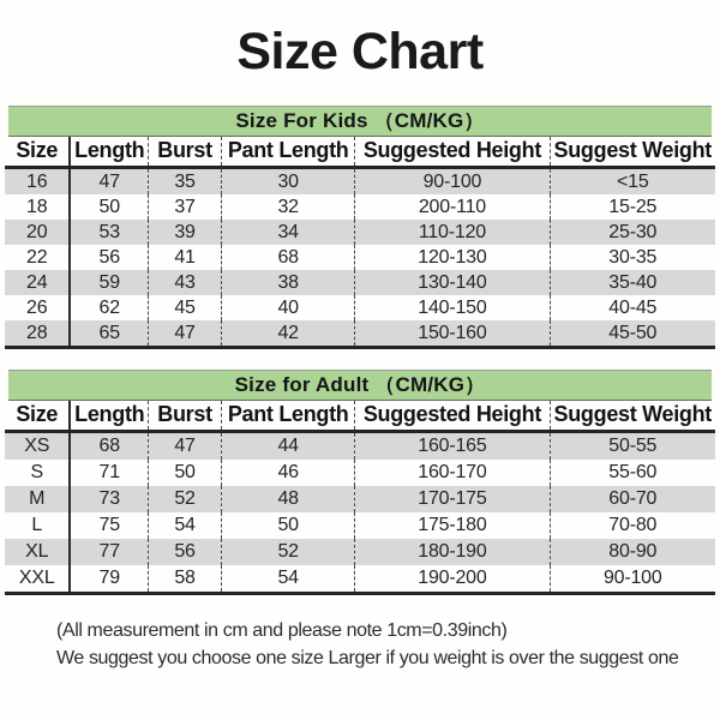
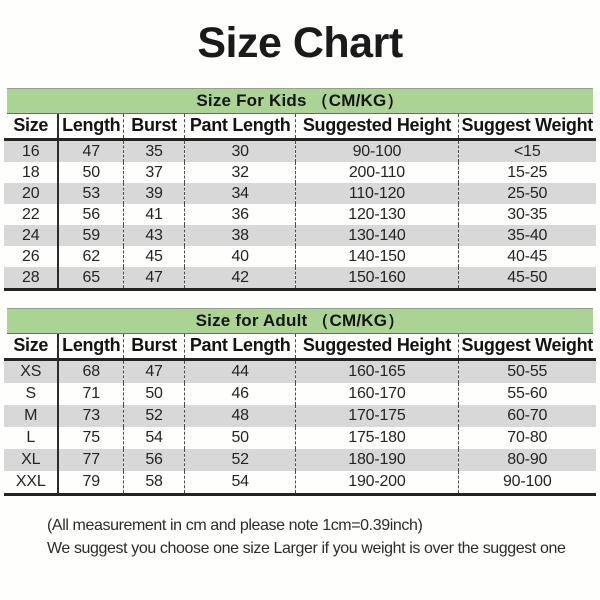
  Size Chart
  Size For Kids （CM/KG）
  Size	Length	Burst	Pant Length	Suggested Height	Suggest Weight
  16	47	35	30	90-100	<15
  18	50	37	32	200-110	15-25
- 20	53	39	34	110-120	25-30
+ 20	53	39	34	110-120	25-50
- 22	56	41	68	120-130	30-35
+ 22	56	41	36	120-130	30-35
  24	59	43	38	130-140	35-40
  26	62	45	40	140-150	40-45
  28	65	47	42	150-160	45-50
  Size for Adult （CM/KG）
  Size	Length	Burst	Pant Length	Suggested Height	Suggest Weight
  XS	68	47	44	160-165	50-55
  S	71	50	46	160-170	55-60
  M	73	52	48	170-175	60-70
  L	75	54	50	175-180	70-80
  XL	77	56	52	180-190	80-90
  XXL	79	58	54	190-200	90-100
  (All measurement in cm and please note 1cm=0.39inch)
  We suggest you choose one size Larger if you weight is over the suggest one
